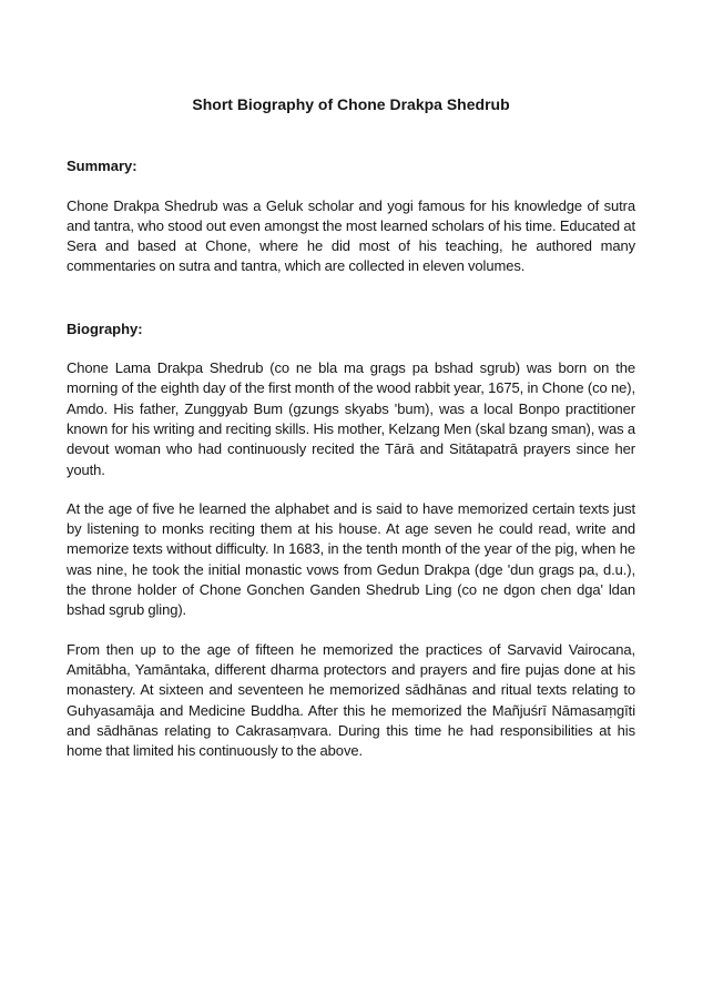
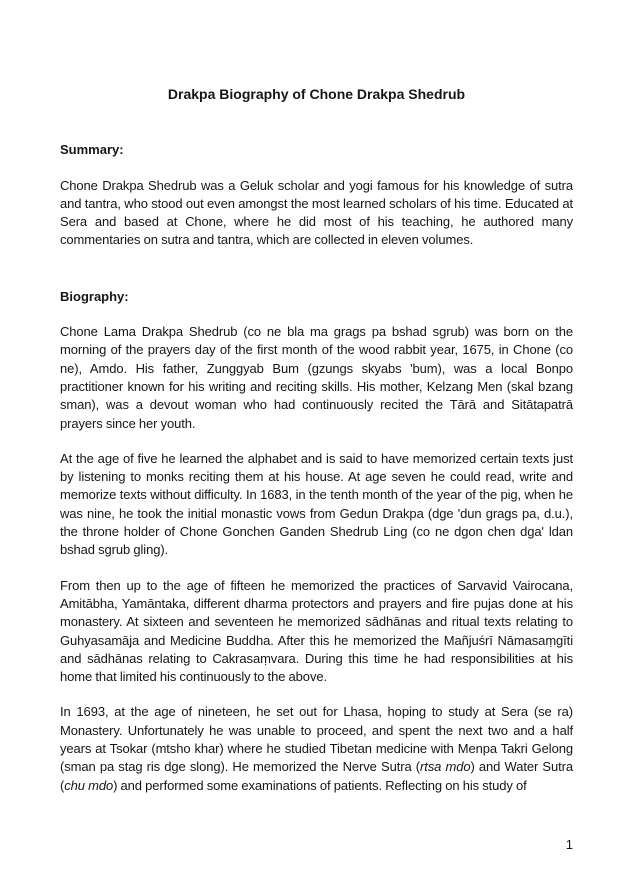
- Short Biography of Chone Drakpa Shedrub
+ Drakpa Biography of Chone Drakpa Shedrub
  Summary:
  Chone Drakpa Shedrub was a Geluk scholar and yogi famous for his knowledge of sutra and tantra, who stood out even amongst the most learned scholars of his time. Educated at Sera and based at Chone, where he did most of his teaching, he authored many commentaries on sutra and tantra, which are collected in eleven volumes.
  Biography:
- Chone Lama Drakpa Shedrub (co ne bla ma grags pa bshad sgrub) was born on the morning of the eighth day of the first month of the wood rabbit year, 1675, in Chone (co ne), Amdo. His father, Zunggyab Bum (gzungs skyabs 'bum), was a local Bonpo practitioner known for his writing and reciting skills. His mother, Kelzang Men (skal bzang sman), was a devout woman who had continuously recited the Tārā and Sitātapatrā prayers since her youth.
+ Chone Lama Drakpa Shedrub (co ne bla ma grags pa bshad sgrub) was born on the morning of the prayers day of the first month of the wood rabbit year, 1675, in Chone (co ne), Amdo. His father, Zunggyab Bum (gzungs skyabs 'bum), was a local Bonpo practitioner known for his writing and reciting skills. His mother, Kelzang Men (skal bzang sman), was a devout woman who had continuously recited the Tārā and Sitātapatrā prayers since her youth.
  At the age of five he learned the alphabet and is said to have memorized certain texts just by listening to monks reciting them at his house. At age seven he could read, write and memorize texts without difficulty. In 1683, in the tenth month of the year of the pig, when he was nine, he took the initial monastic vows from Gedun Drakpa (dge 'dun grags pa, d.u.), the throne holder of Chone Gonchen Ganden Shedrub Ling (co ne dgon chen dga' ldan bshad sgrub gling).
  From then up to the age of fifteen he memorized the practices of Sarvavid Vairocana, Amitābha, Yamāntaka, different dharma protectors and prayers and fire pujas done at his monastery. At sixteen and seventeen he memorized sādhānas and ritual texts relating to Guhyasamāja and Medicine Buddha. After this he memorized the Mañjuśrī Nāmasaṃgīti and sādhānas relating to Cakrasaṃvara. During this time he had responsibilities at his home that limited his continuously to the above.
+ In 1693, at the age of nineteen, he set out for Lhasa, hoping to study at Sera (se ra) Monastery. Unfortunately he was unable to proceed, and spent the next two and a half years at Tsokar (mtsho khar) where he studied Tibetan medicine with Menpa Takri Gelong (sman pa stag ris dge slong). He memorized the Nerve Sutra (rtsa mdo) and Water Sutra (chu mdo) and performed some examinations of patients. Reflecting on his study of
+ 1
